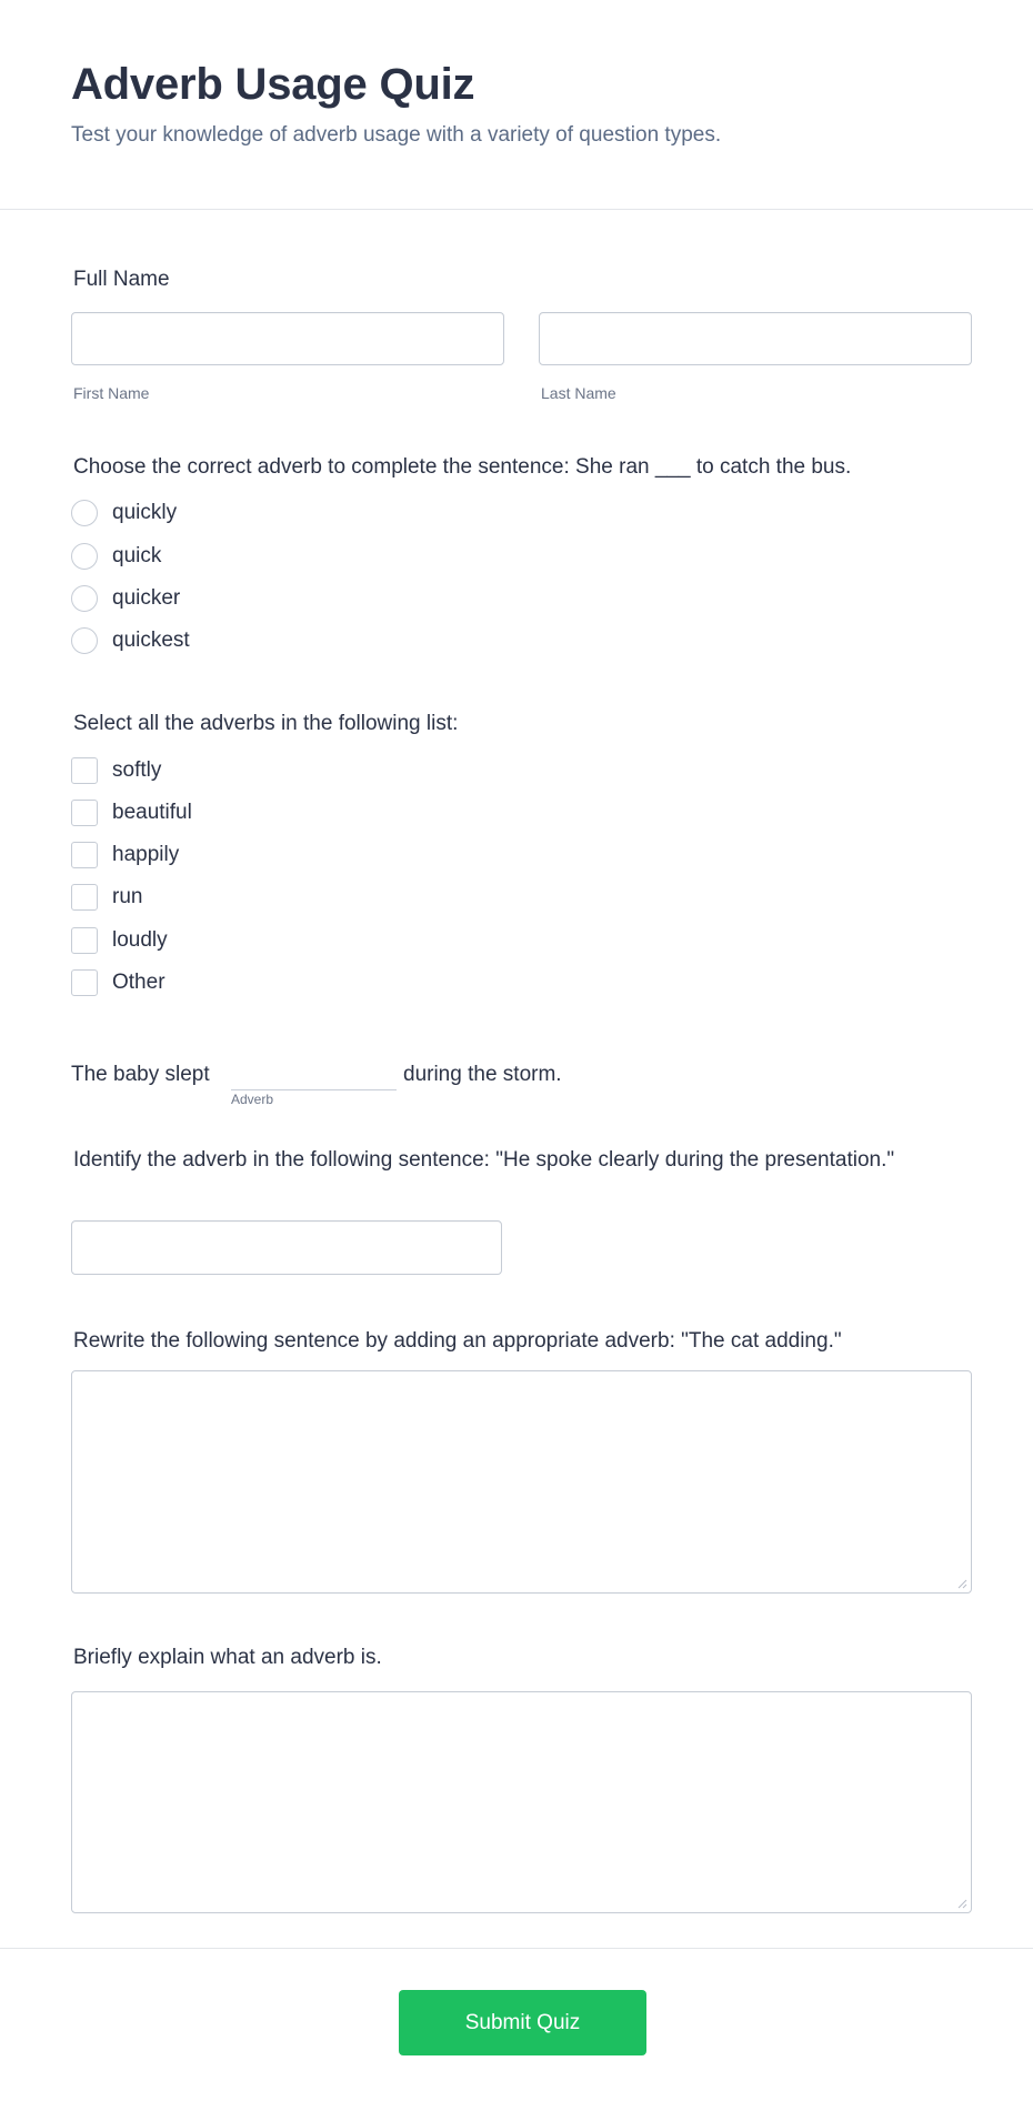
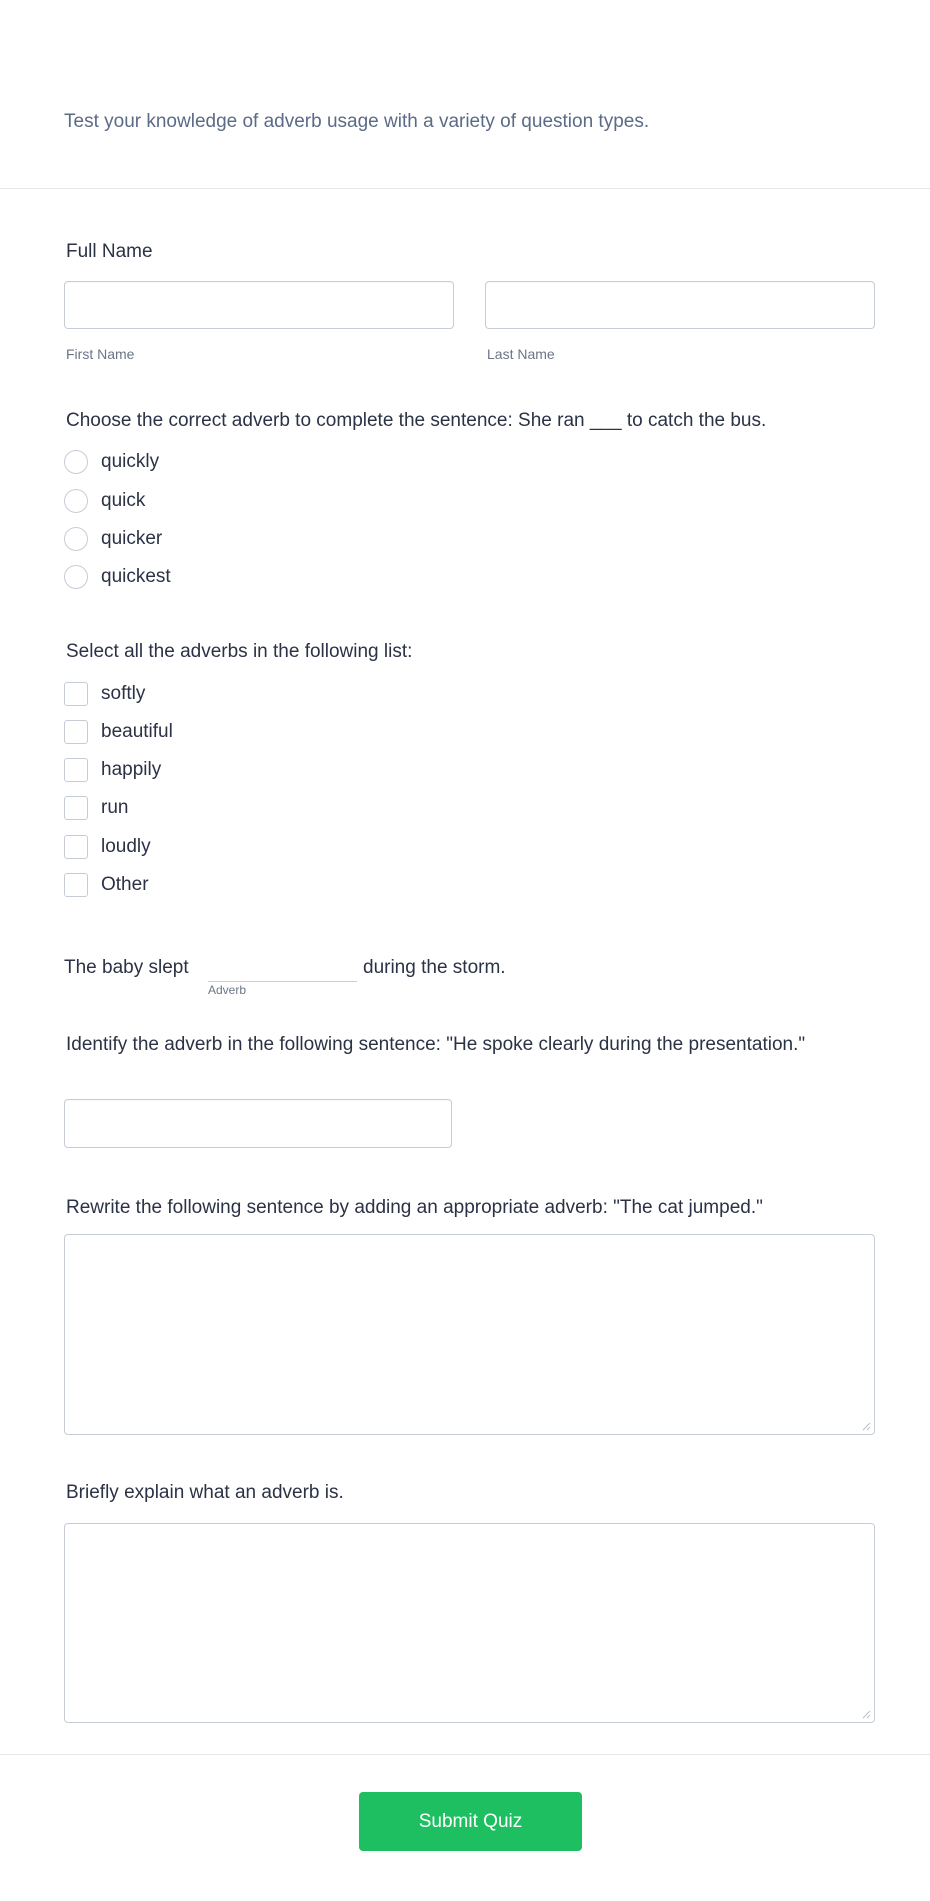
- Adverb Usage Quiz
  Test your knowledge of adverb usage with a variety of question types.
  Full Name
  First Name
  Last Name
  Choose the correct adverb to complete the sentence: She ran ___ to catch the bus.
  quickly
  quick
  quicker
  quickest
  Select all the adverbs in the following list:
  softly
  beautiful
  happily
  run
  loudly
  Other
  The baby slept
  during the storm.
  Adverb
  Identify the adverb in the following sentence: "He spoke clearly during the presentation."
- Rewrite the following sentence by adding an appropriate adverb: "The cat adding."
+ Rewrite the following sentence by adding an appropriate adverb: "The cat jumped."
  Briefly explain what an adverb is.
  Submit Quiz
